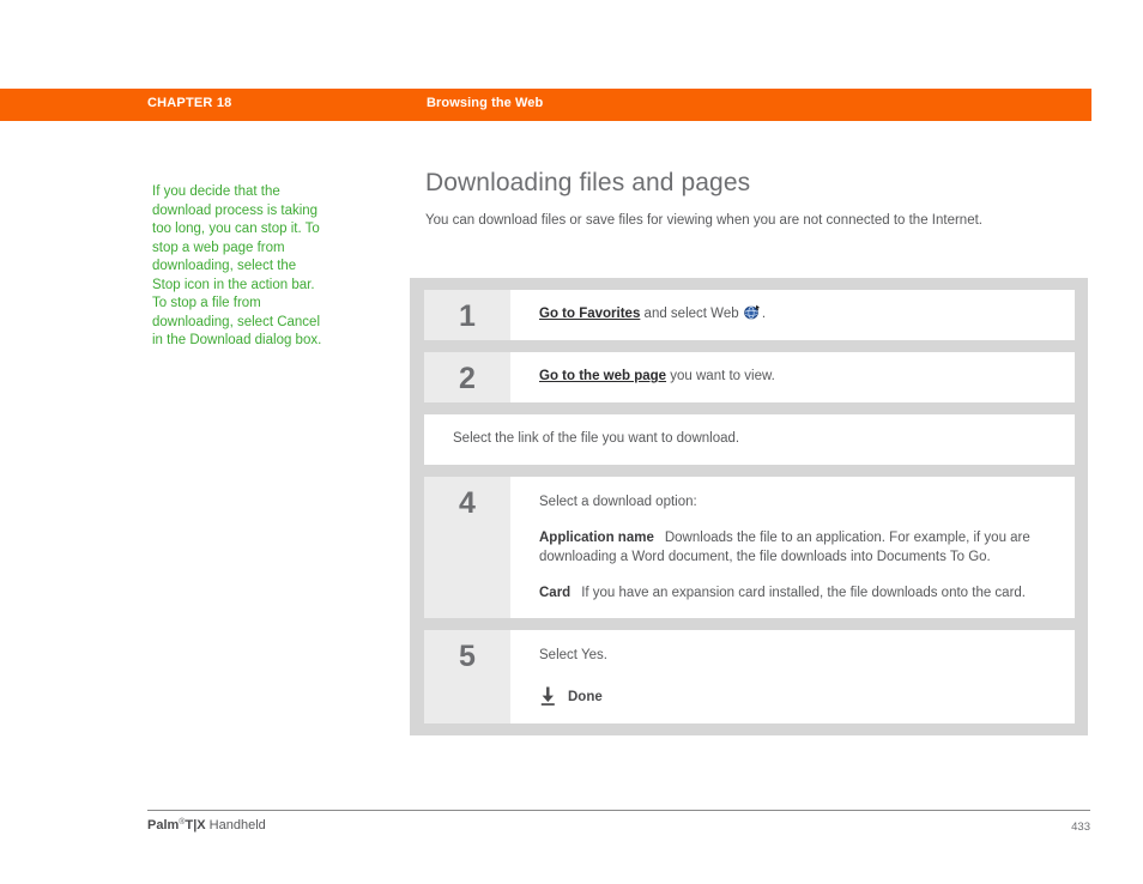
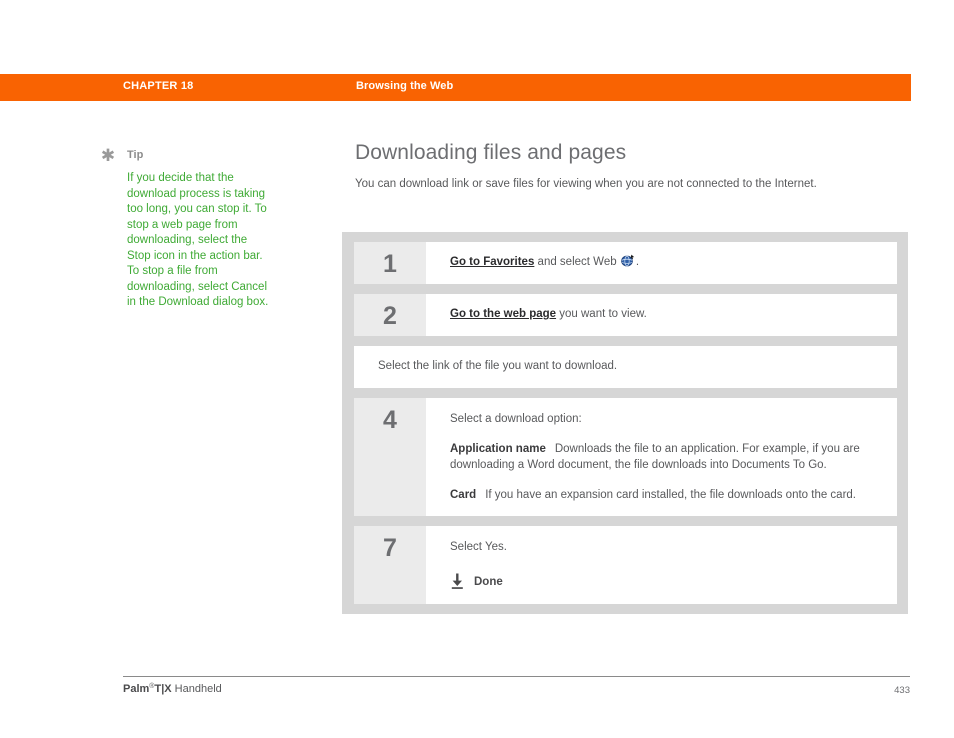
  CHAPTER 18
  Browsing the Web
+ ✱
+ Tip
  If you decide that the download process is taking too long, you can stop it. To stop a web page from downloading, select the Stop icon in the action bar. To stop a file from downloading, select Cancel in the Download dialog box.
  Downloading files and pages
- You can download files or save files for viewing when you are not connected to the Internet.
+ You can download link or save files for viewing when you are not connected to the Internet.
  1
  Go to Favorites and select Web .
  2
  Go to the web page you want to view.
  Select the link of the file you want to download.
  4
  Select a download option:
  Application name Downloads the file to an application. For example, if you are downloading a Word document, the file downloads into Documents To Go.
  Card If you have an expansion card installed, the file downloads onto the card.
- 5
+ 7
  Select Yes.
  Done
  Palm T|X Handheld
  433
